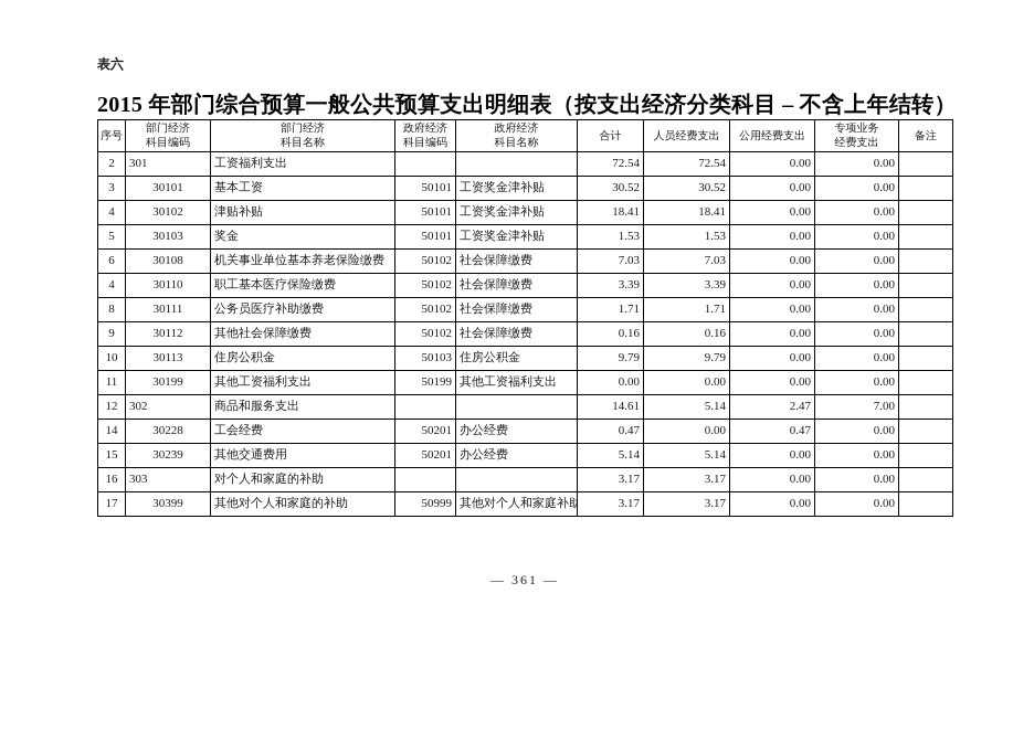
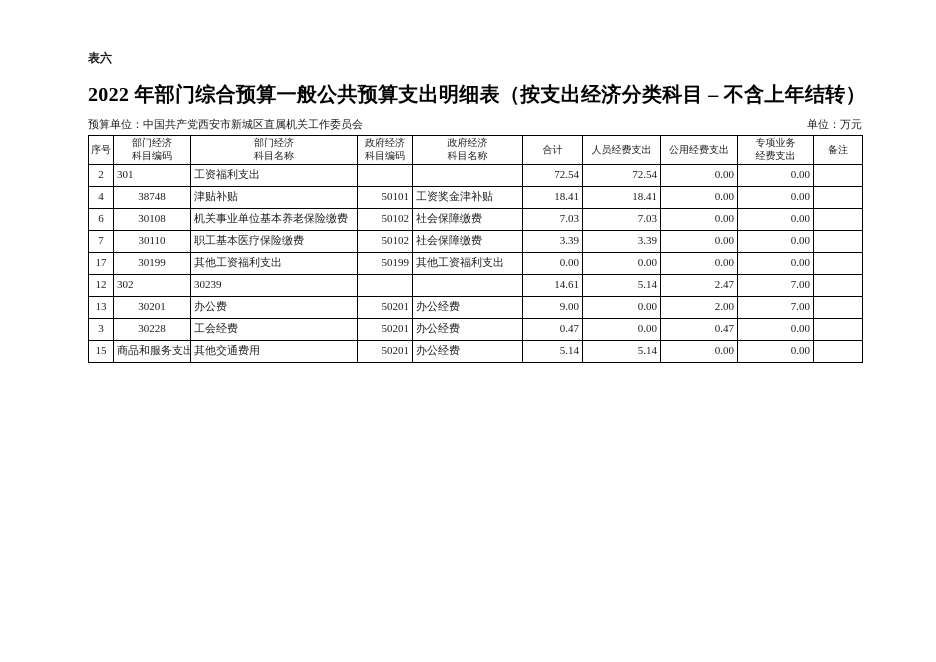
  表六
- 2015 年部门综合预算一般公共预算支出明细表（按支出经济分类科目 – 不含上年结转）
+ 2022 年部门综合预算一般公共预算支出明细表（按支出经济分类科目 – 不含上年结转）
+ 预算单位：中国共产党西安市新城区直属机关工作委员会
+ 单位：万元
  序号	部门经济 科目编码	部门经济 科目名称	政府经济 科目编码	政府经济 科目名称	合计	人员经费支出	公用经费支出	专项业务 经费支出	备注
  2	301	工资福利支出			72.54	72.54	0.00	0.00
- 3	30101	基本工资	50101	工资奖金津补贴	30.52	30.52	0.00	0.00
- 4	30102	津贴补贴	50101	工资奖金津补贴	18.41	18.41	0.00	0.00
+ 4	38748	津贴补贴	50101	工资奖金津补贴	18.41	18.41	0.00	0.00
- 5	30103	奖金	50101	工资奖金津补贴	1.53	1.53	0.00	0.00
  6	30108	机关事业单位基本养老保险缴费	50102	社会保障缴费	7.03	7.03	0.00	0.00
- 4	30110	职工基本医疗保险缴费	50102	社会保障缴费	3.39	3.39	0.00	0.00
+ 7	30110	职工基本医疗保险缴费	50102	社会保障缴费	3.39	3.39	0.00	0.00
- 8	30111	公务员医疗补助缴费	50102	社会保障缴费	1.71	1.71	0.00	0.00
- 9	30112	其他社会保障缴费	50102	社会保障缴费	0.16	0.16	0.00	0.00
- 10	30113	住房公积金	50103	住房公积金	9.79	9.79	0.00	0.00
- 11	30199	其他工资福利支出	50199	其他工资福利支出	0.00	0.00	0.00	0.00
+ 17	30199	其他工资福利支出	50199	其他工资福利支出	0.00	0.00	0.00	0.00
- 12	302	商品和服务支出			14.61	5.14	2.47	7.00
+ 12	302	30239			14.61	5.14	2.47	7.00
+ 13	30201	办公费	50201	办公经费	9.00	0.00	2.00	7.00
- 14	30228	工会经费	50201	办公经费	0.47	0.00	0.47	0.00
+ 3	30228	工会经费	50201	办公经费	0.47	0.00	0.47	0.00
- 15	30239	其他交通费用	50201	办公经费	5.14	5.14	0.00	0.00
+ 15	商品和服务支出	其他交通费用	50201	办公经费	5.14	5.14	0.00	0.00
- 16	303	对个人和家庭的补助			3.17	3.17	0.00	0.00
- 17	30399	其他对个人和家庭的补助	50999	其他对个人和家庭补助	3.17	3.17	0.00	0.00
- — 361 —
